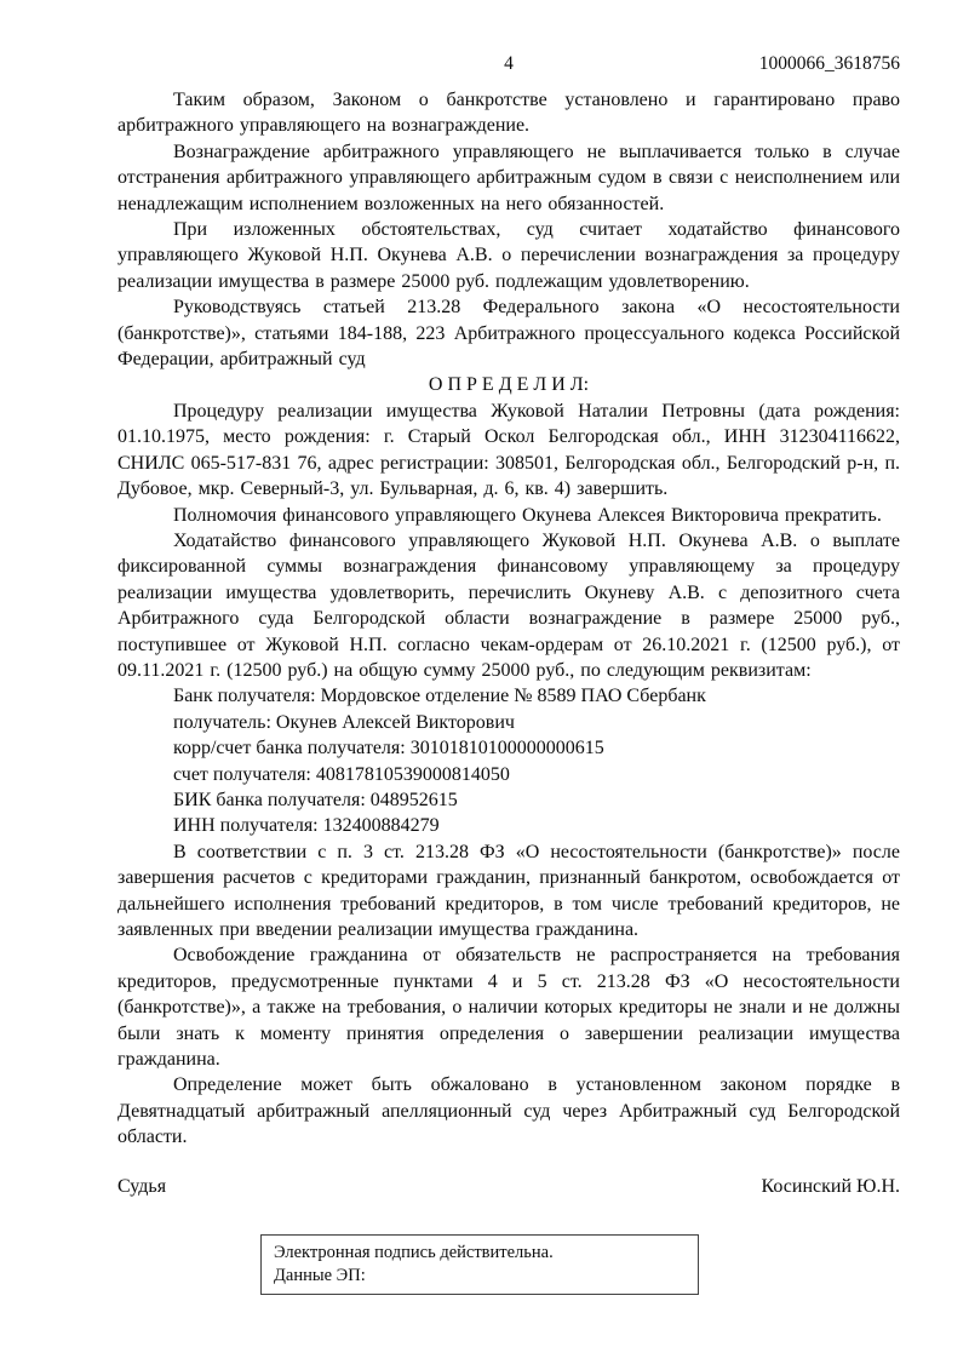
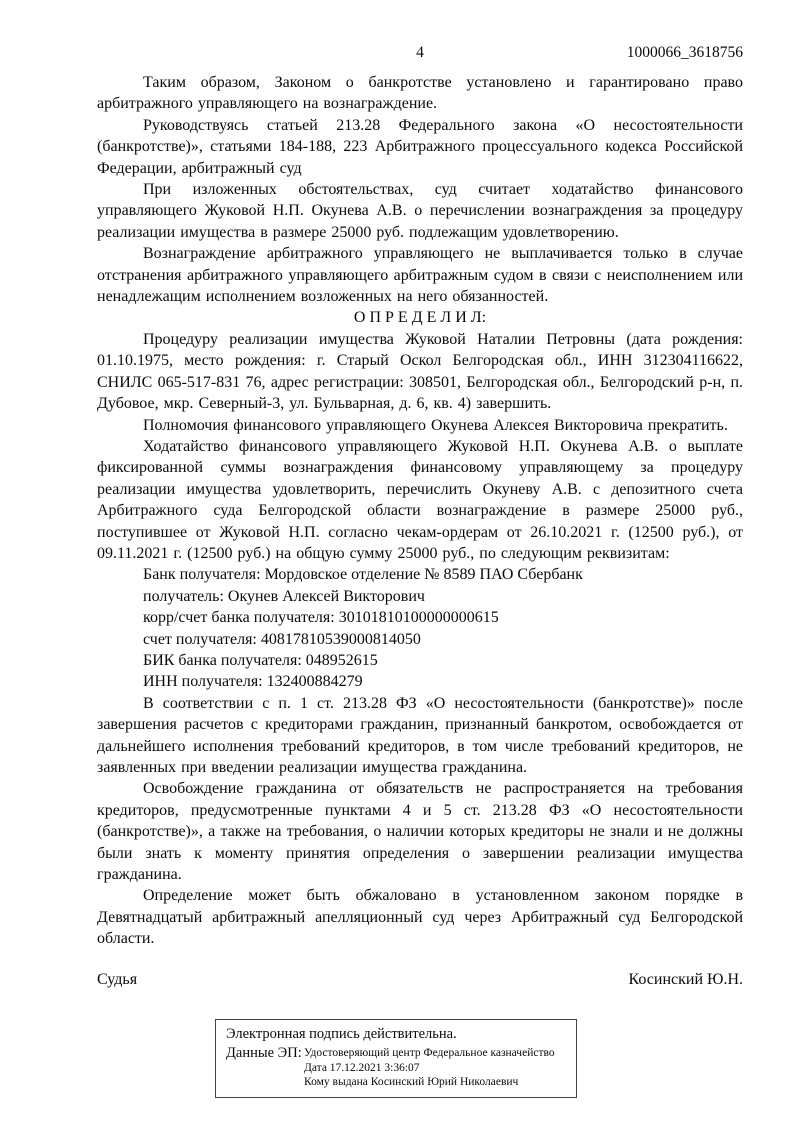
  4
  1000066_3618756
  Таким образом, Законом о банкротстве установлено и гарантировано право арбитражного управляющего на вознаграждение.
- Вознаграждение арбитражного управляющего не выплачивается только в случае отстранения арбитражного управляющего арбитражным судом в связи с неисполнением или ненадлежащим исполнением возложенных на него обязанностей.
+ Руководствуясь статьей 213.28 Федерального закона «О несостоятельности (банкротстве)», статьями 184-188, 223 Арбитражного процессуального кодекса Российской Федерации, арбитражный суд
  При изложенных обстоятельствах, суд считает ходатайство финансового управляющего Жуковой Н.П. Окунева А.В. о перечислении вознаграждения за процедуру реализации имущества в размере 25000 руб. подлежащим удовлетворению.
- Руководствуясь статьей 213.28 Федерального закона «О несостоятельности (банкротстве)», статьями 184-188, 223 Арбитражного процессуального кодекса Российской Федерации, арбитражный суд
+ Вознаграждение арбитражного управляющего не выплачивается только в случае отстранения арбитражного управляющего арбитражным судом в связи с неисполнением или ненадлежащим исполнением возложенных на него обязанностей.
  О П Р Е Д Е Л И Л:
  Процедуру реализации имущества Жуковой Наталии Петровны (дата рождения: 01.10.1975, место рождения: г. Старый Оскол Белгородская обл., ИНН 312304116622, СНИЛС 065-517-831 76, адрес регистрации: 308501, Белгородская обл., Белгородский р-н, п. Дубовое, мкр. Северный-3, ул. Бульварная, д. 6, кв. 4) завершить.
  Полномочия финансового управляющего Окунева Алексея Викторовича прекратить.
  Ходатайство финансового управляющего Жуковой Н.П. Окунева А.В. о выплате фиксированной суммы вознаграждения финансовому управляющему за процедуру реализации имущества удовлетворить, перечислить Окуневу А.В. с депозитного счета Арбитражного суда Белгородской области вознаграждение в размере 25000 руб., поступившее от Жуковой Н.П. согласно чекам-ордерам от 26.10.2021 г. (12500 руб.), от 09.11.2021 г. (12500 руб.) на общую сумму 25000 руб., по следующим реквизитам:
  Банк получателя: Мордовское отделение № 8589 ПАО Сбербанк
  получатель: Окунев Алексей Викторович
  корр/счет банка получателя: 30101810100000000615
  счет получателя: 40817810539000814050
  БИК банка получателя: 048952615
  ИНН получателя: 132400884279
- В соответствии с п. 3 ст. 213.28 ФЗ «О несостоятельности (банкротстве)» после завершения расчетов с кредиторами гражданин, признанный банкротом, освобождается от дальнейшего исполнения требований кредиторов, в том числе требований кредиторов, не заявленных при введении реализации имущества гражданина.
+ В соответствии с п. 1 ст. 213.28 ФЗ «О несостоятельности (банкротстве)» после завершения расчетов с кредиторами гражданин, признанный банкротом, освобождается от дальнейшего исполнения требований кредиторов, в том числе требований кредиторов, не заявленных при введении реализации имущества гражданина.
  Освобождение гражданина от обязательств не распространяется на требования кредиторов, предусмотренные пунктами 4 и 5 ст. 213.28 ФЗ «О несостоятельности (банкротстве)», а также на требования, о наличии которых кредиторы не знали и не должны были знать к моменту принятия определения о завершении реализации имущества гражданина.
  Определение может быть обжаловано в установленном законом порядке в Девятнадцатый арбитражный апелляционный суд через Арбитражный суд Белгородской области.
  Судья
  Косинский Ю.Н.
  Электронная подпись действительна.
  Данные ЭП:
+ Удостоверяющий центр Федеральное казначейство
+ Дата 17.12.2021 3:36:07
+ Кому выдана Косинский Юрий Николаевич
